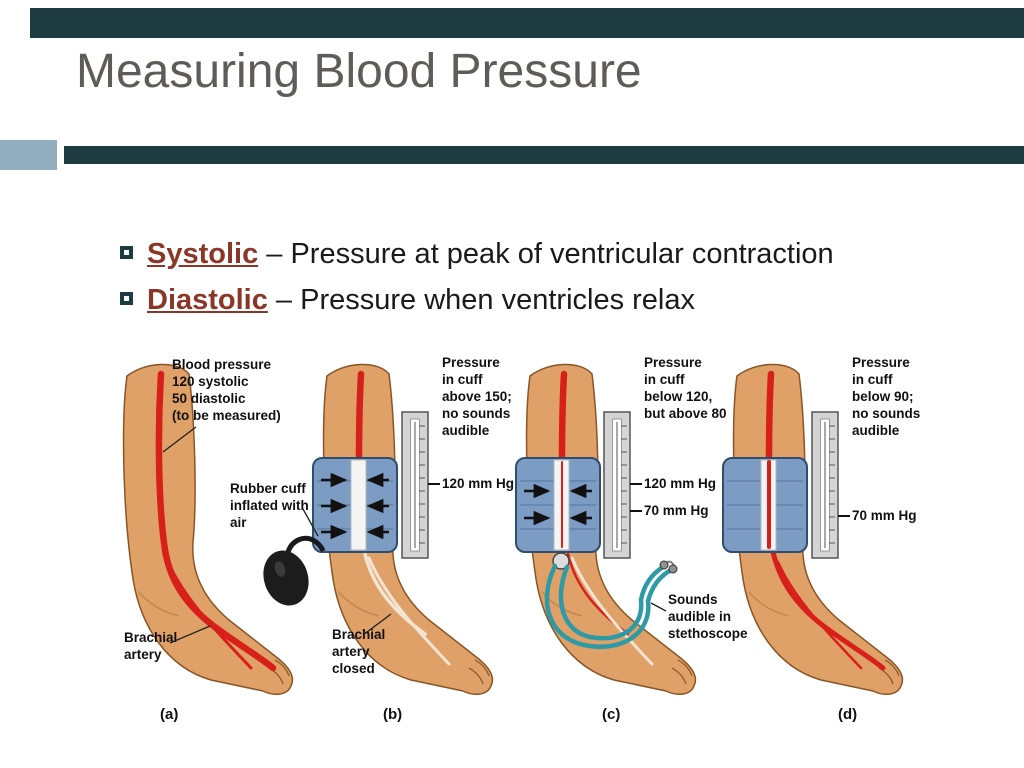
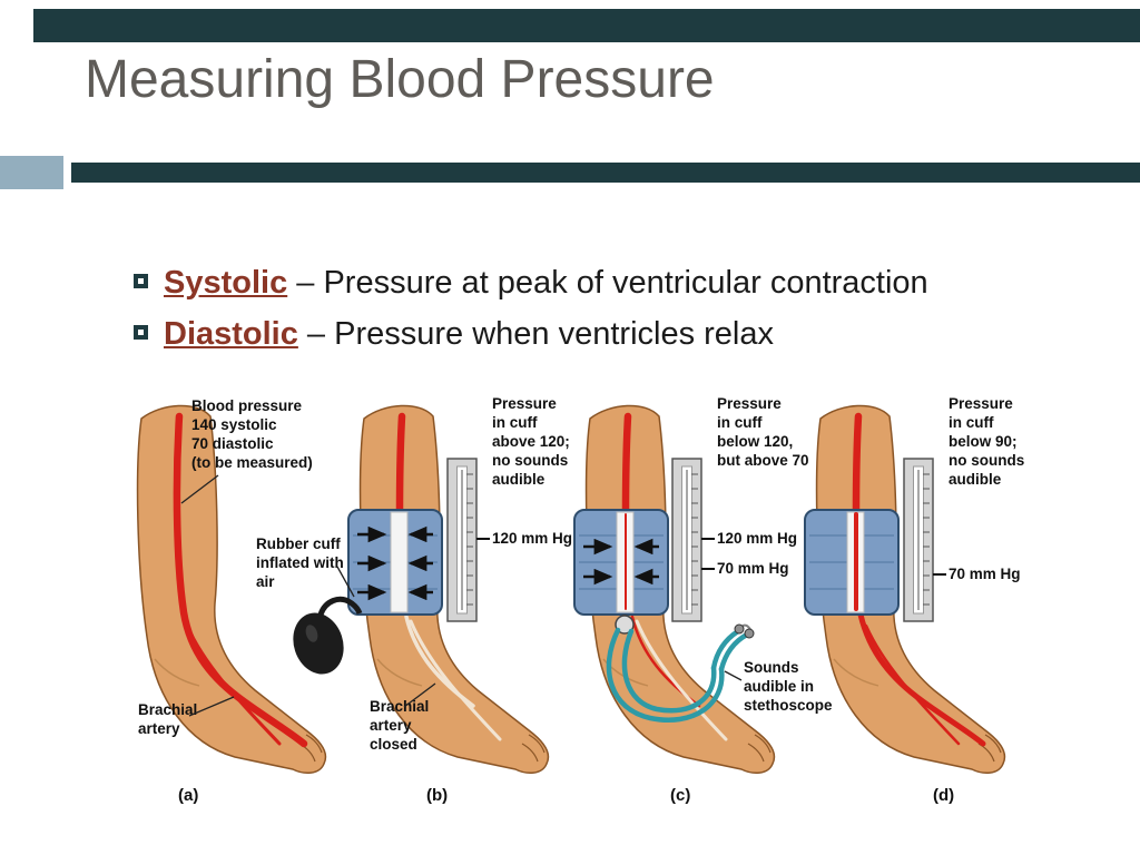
  Measuring Blood Pressure
  Systolic – Pressure at peak of ventricular contraction
  Diastolic – Pressure when ventricles relax
  Blood pressure
- 120 systolic
+ 140 systolic
- 50 diastolic
+ 70 diastolic
  (to be measured)
  Brachial
  artery
  (a)
  Rubber cuff
  inflated with
  air
  Pressure
  in cuff
- above 150;
+ above 120;
  no sounds
  audible
  120 mm Hg
  Brachial
  artery
  closed
  (b)
  Pressure
  in cuff
  below 120,
- but above 80
+ but above 70
  120 mm Hg
  70 mm Hg
  Sounds
  audible in
  stethoscope
  (c)
  Pressure
  in cuff
  below 90;
  no sounds
  audible
  70 mm Hg
  (d)
